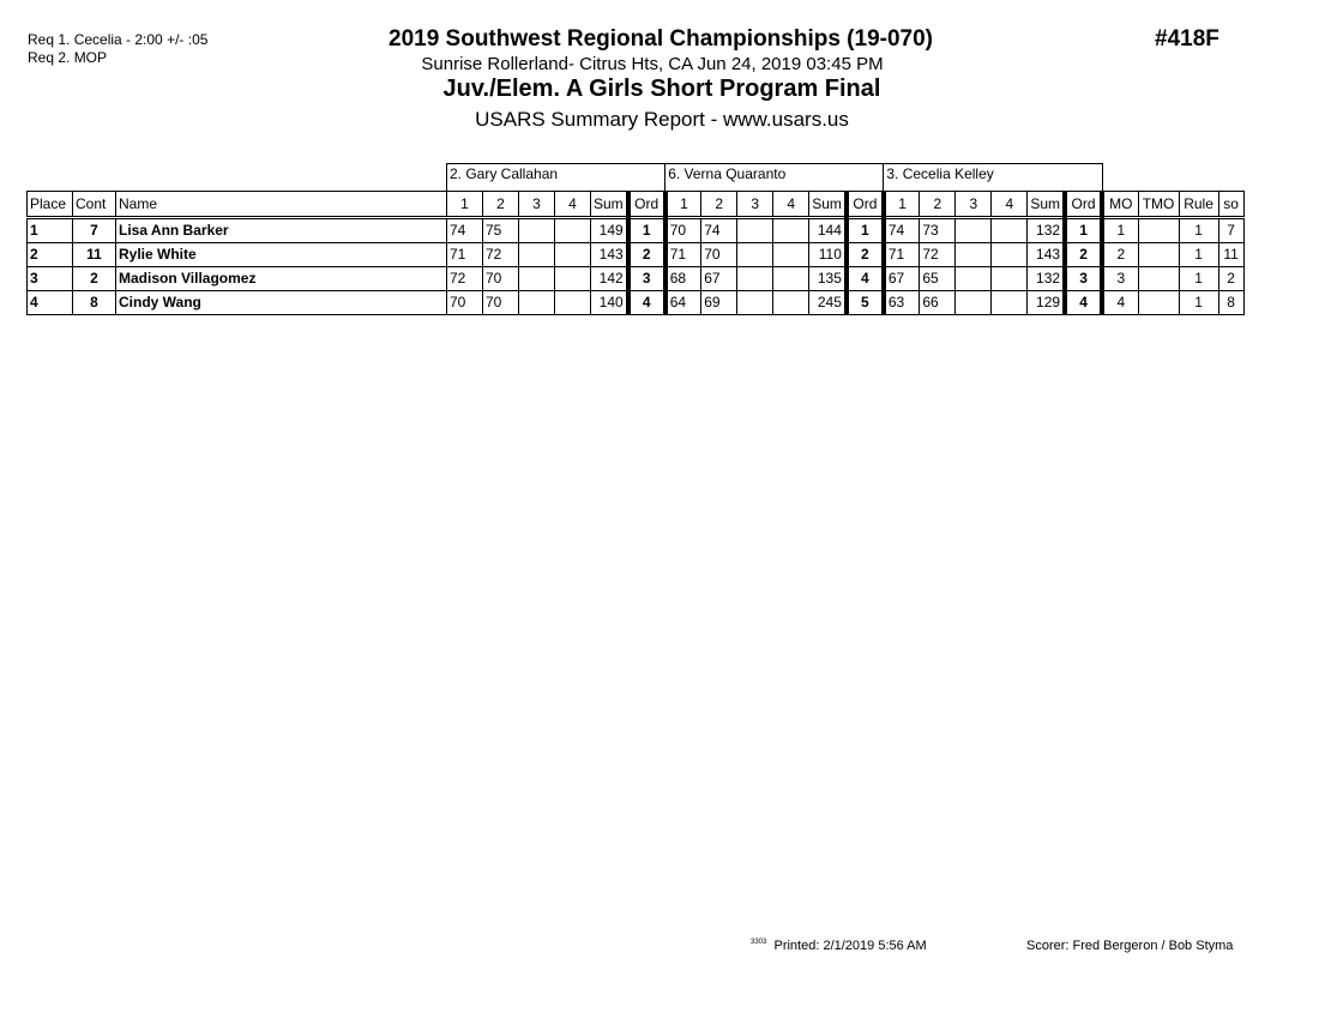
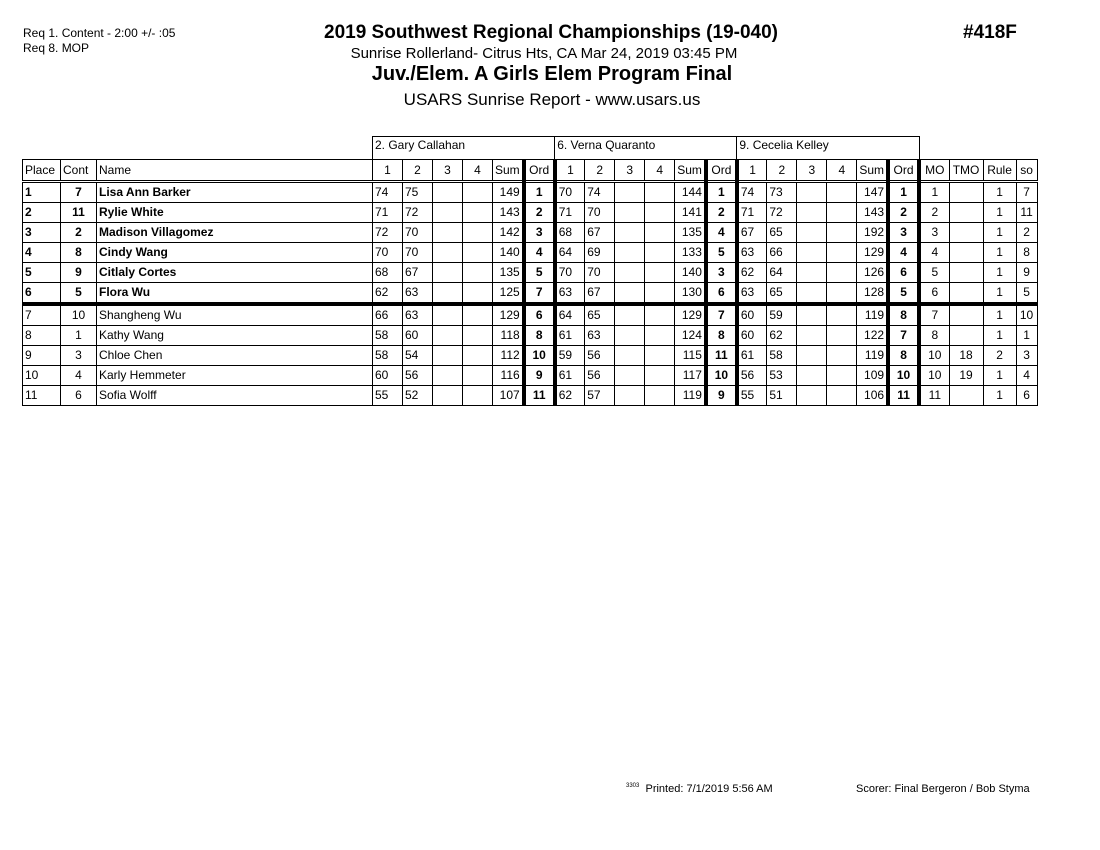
- Req 1. Cecelia - 2:00 +/- :05
+ Req 1. Content - 2:00 +/- :05
- Req 2. MOP
+ Req 8. MOP
- 2019 Southwest Regional Championships (19-070)
+ 2019 Southwest Regional Championships (19-040)
- Sunrise Rollerland- Citrus Hts, CA Jun 24, 2019 03:45 PM
+ Sunrise Rollerland- Citrus Hts, CA Mar 24, 2019 03:45 PM
- Juv./Elem. A Girls Short Program Final
+ Juv./Elem. A Girls Elem Program Final
- USARS Summary Report - www.usars.us
+ USARS Sunrise Report - www.usars.us
  #418F
- 	2. Gary Callahan	6. Verna Quaranto	3. Cecelia Kelley
+ 	2. Gary Callahan	6. Verna Quaranto	9. Cecelia Kelley
  Place	Cont	Name	1	2	3	4	Sum	Ord	1	2	3	4	Sum	Ord	1	2	3	4	Sum	Ord	MO	TMO	Rule	so
- 1	7	Lisa Ann Barker	74	75			149	1	70	74			144	1	74	73			132	1	1		1	7
+ 1	7	Lisa Ann Barker	74	75			149	1	70	74			144	1	74	73			147	1	1		1	7
- 2	11	Rylie White	71	72			143	2	71	70			110	2	71	72			143	2	2		1	11
+ 2	11	Rylie White	71	72			143	2	71	70			141	2	71	72			143	2	2		1	11
- 3	2	Madison Villagomez	72	70			142	3	68	67			135	4	67	65			132	3	3		1	2
+ 3	2	Madison Villagomez	72	70			142	3	68	67			135	4	67	65			192	3	3		1	2
- 4	8	Cindy Wang	70	70			140	4	64	69			245	5	63	66			129	4	4		1	8
+ 4	8	Cindy Wang	70	70			140	4	64	69			133	5	63	66			129	4	4		1	8
+ 5	9	Citlaly Cortes	68	67			135	5	70	70			140	3	62	64			126	6	5		1	9
+ 6	5	Flora Wu	62	63			125	7	63	67			130	6	63	65			128	5	6		1	5
+ 7	10	Shangheng Wu	66	63			129	6	64	65			129	7	60	59			119	8	7		1	10
+ 8	1	Kathy Wang	58	60			118	8	61	63			124	8	60	62			122	7	8		1	1
+ 9	3	Chloe Chen	58	54			112	10	59	56			115	11	61	58			119	8	10	18	2	3
+ 10	4	Karly Hemmeter	60	56			116	9	61	56			117	10	56	53			109	10	10	19	1	4
+ 11	6	Sofia Wolff	55	52			107	11	62	57			119	9	55	51			106	11	11		1	6
- Printed: 2/1/2019 5:56 AM
+ Printed: 7/1/2019 5:56 AM
- Scorer: Fred Bergeron / Bob Styma
+ Scorer: Final Bergeron / Bob Styma
